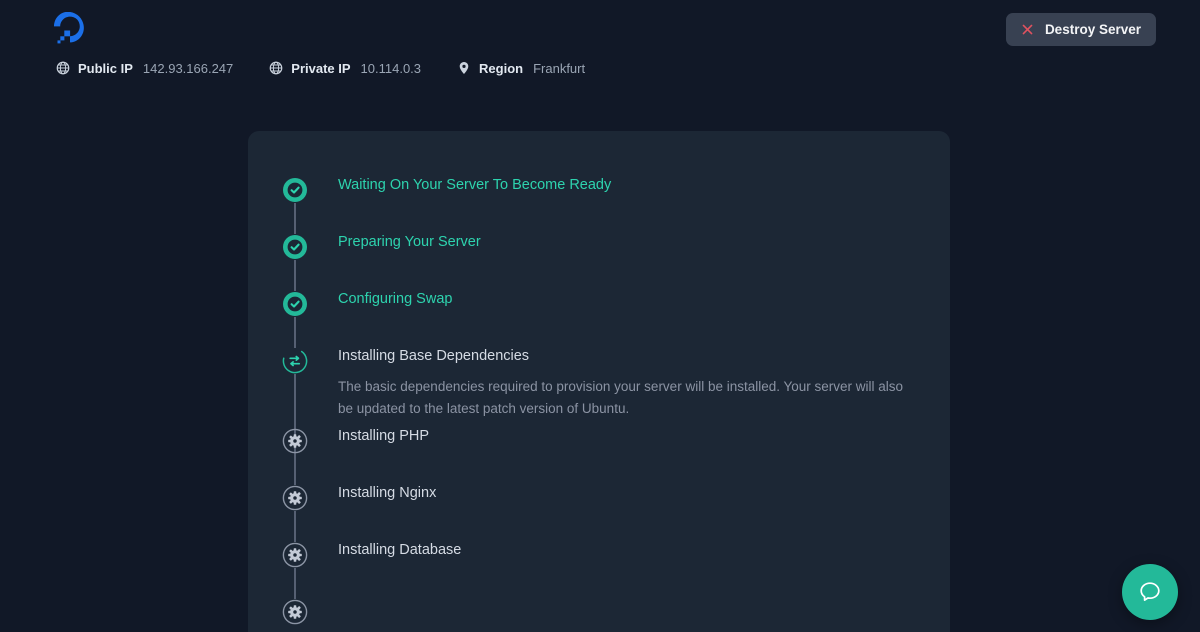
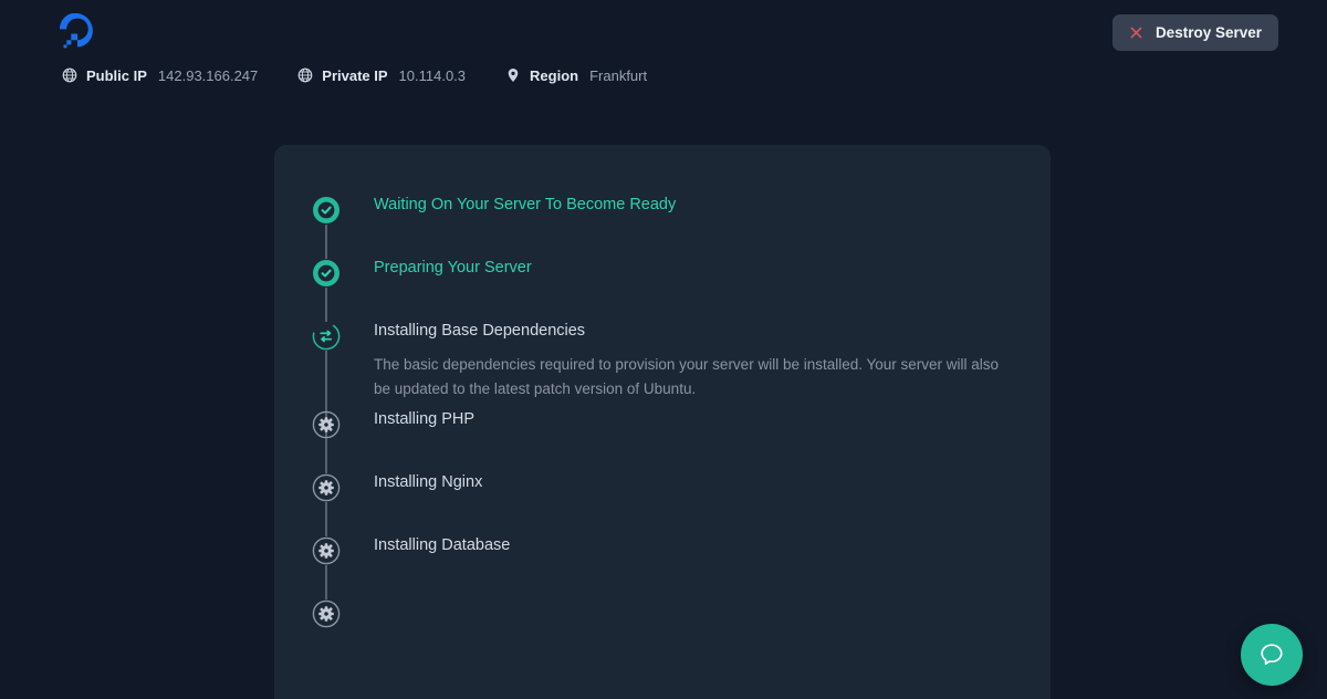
  Destroy Server
  Public IP
  142.93.166.247
  Private IP
  10.114.0.3
  Region
  Frankfurt
  Waiting On Your Server To Become Ready
  Preparing Your Server
- Configuring Swap
  Installing Base Dependencies
  The basic dependencies required to provision your server will be installed. Your server will also be updated to the latest patch version of Ubuntu.
  Installing PHP
  Installing Nginx
  Installing Database
